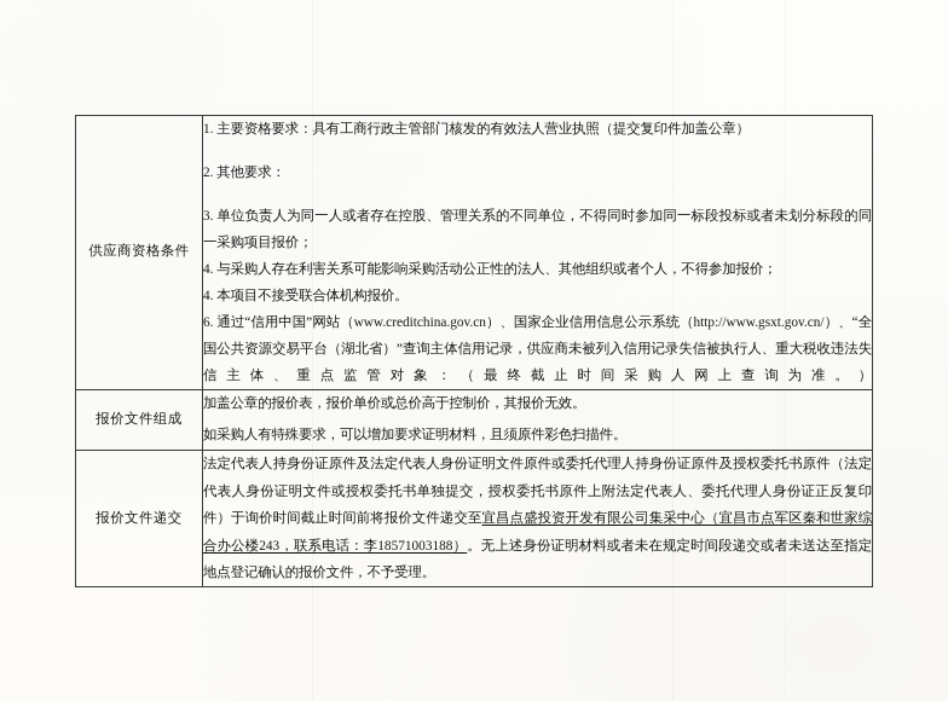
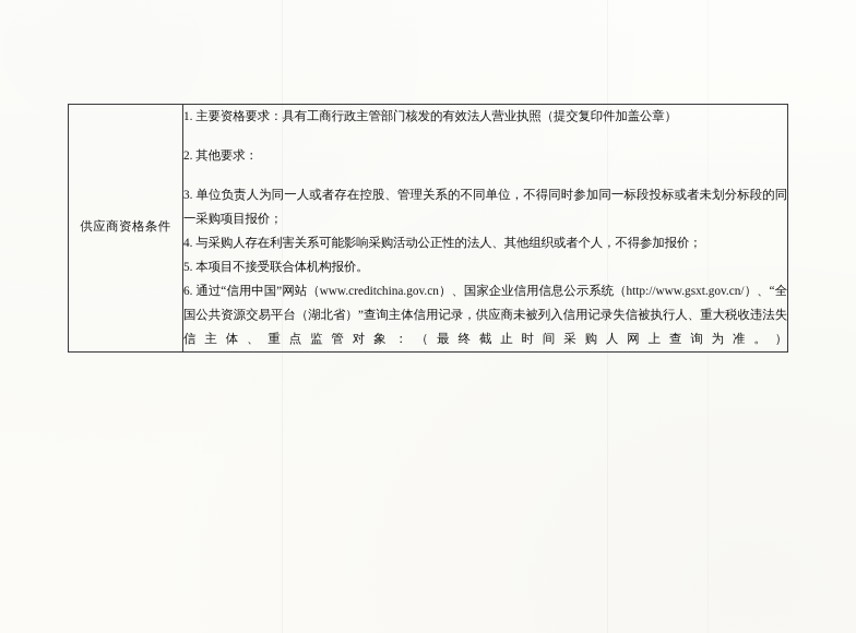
- 供应商资格条件	1. 主要资格要求：具有工商行政主管部门核发的有效法人营业执照（提交复印件加盖公章） 2. 其他要求： 3. 单位负责人为同一人或者存在控股、管理关系的不同单位，不得同时参加同一标段投标或者未划分标段的同一采购项目报价； 4. 与采购人存在利害关系可能影响采购活动公正性的法人、其他组织或者个人，不得参加报价； 4. 本项目不接受联合体机构报价。 6. 通过“信用中国”网站（www.creditchina.gov.cn）、国家企业信用信息公示系统（http://www.gsxt.gov.cn/）、“全国公共资源交易平台（湖北省）”查询主体信用记录，供应商未被列入信用记录失信被执行人、重大税收违法失信主体、重点监管对象：（最终截止时间采购人网上查询为准。）
+ 供应商资格条件	1. 主要资格要求：具有工商行政主管部门核发的有效法人营业执照（提交复印件加盖公章） 2. 其他要求： 3. 单位负责人为同一人或者存在控股、管理关系的不同单位，不得同时参加同一标段投标或者未划分标段的同一采购项目报价； 4. 与采购人存在利害关系可能影响采购活动公正性的法人、其他组织或者个人，不得参加报价； 5. 本项目不接受联合体机构报价。 6. 通过“信用中国”网站（www.creditchina.gov.cn）、国家企业信用信息公示系统（http://www.gsxt.gov.cn/）、“全国公共资源交易平台（湖北省）”查询主体信用记录，供应商未被列入信用记录失信被执行人、重大税收违法失信主体、重点监管对象：（最终截止时间采购人网上查询为准。）
- 报价文件组成	加盖公章的报价表，报价单价或总价高于控制价，其报价无效。 如采购人有特殊要求，可以增加要求证明材料，且须原件彩色扫描件。
- 报价文件递交	法定代表人持身份证原件及法定代表人身份证明文件原件或委托代理人持身份证原件及授权委托书原件（法定代表人身份证明文件或授权委托书单独提交，授权委托书原件上附法定代表人、委托代理人身份证正反复印件）于询价时间截止时间前将报价文件递交至宜昌点盛投资开发有限公司集采中心（宜昌市点军区秦和世家综合办公楼243，联系电话：李18571003188）。无上述身份证明材料或者未在规定时间段递交或者未送达至指定地点登记确认的报价文件，不予受理。
